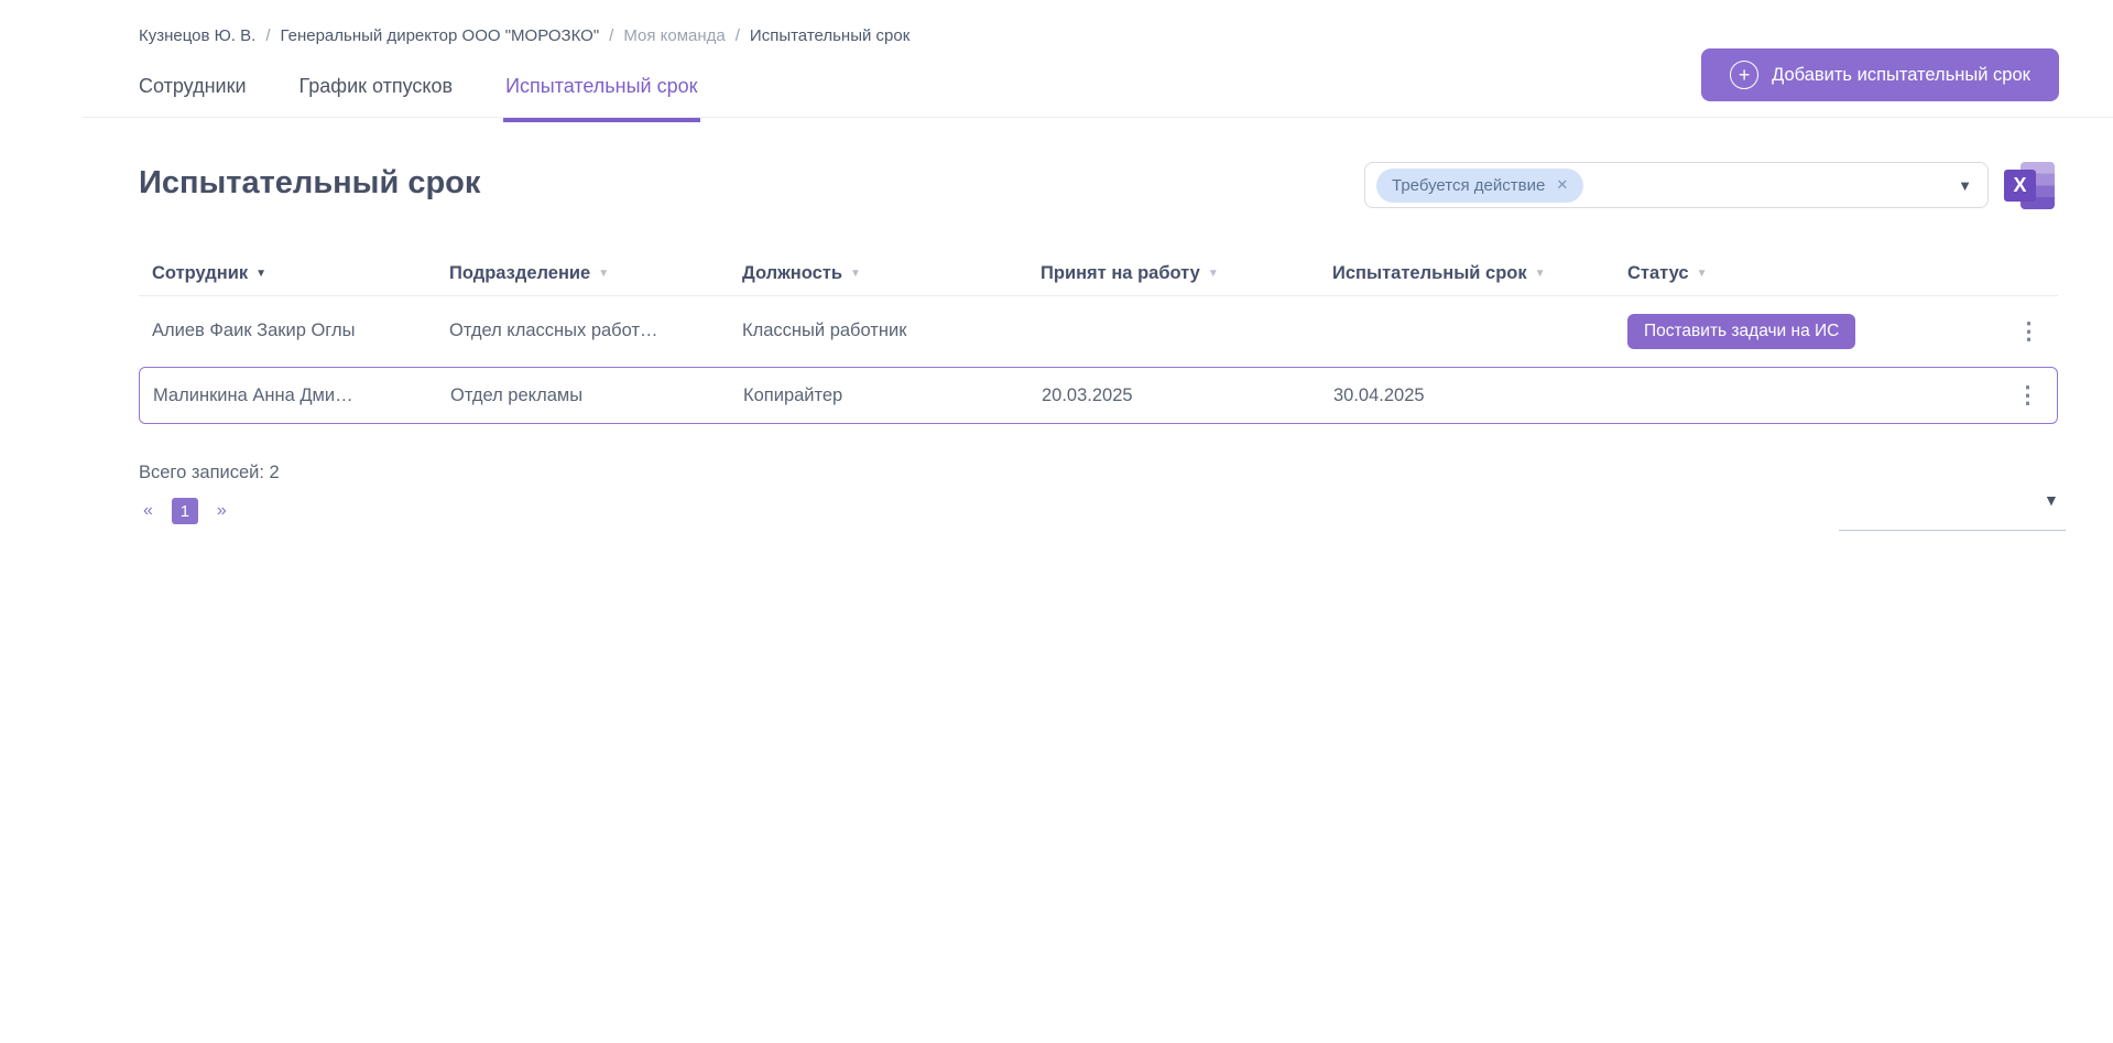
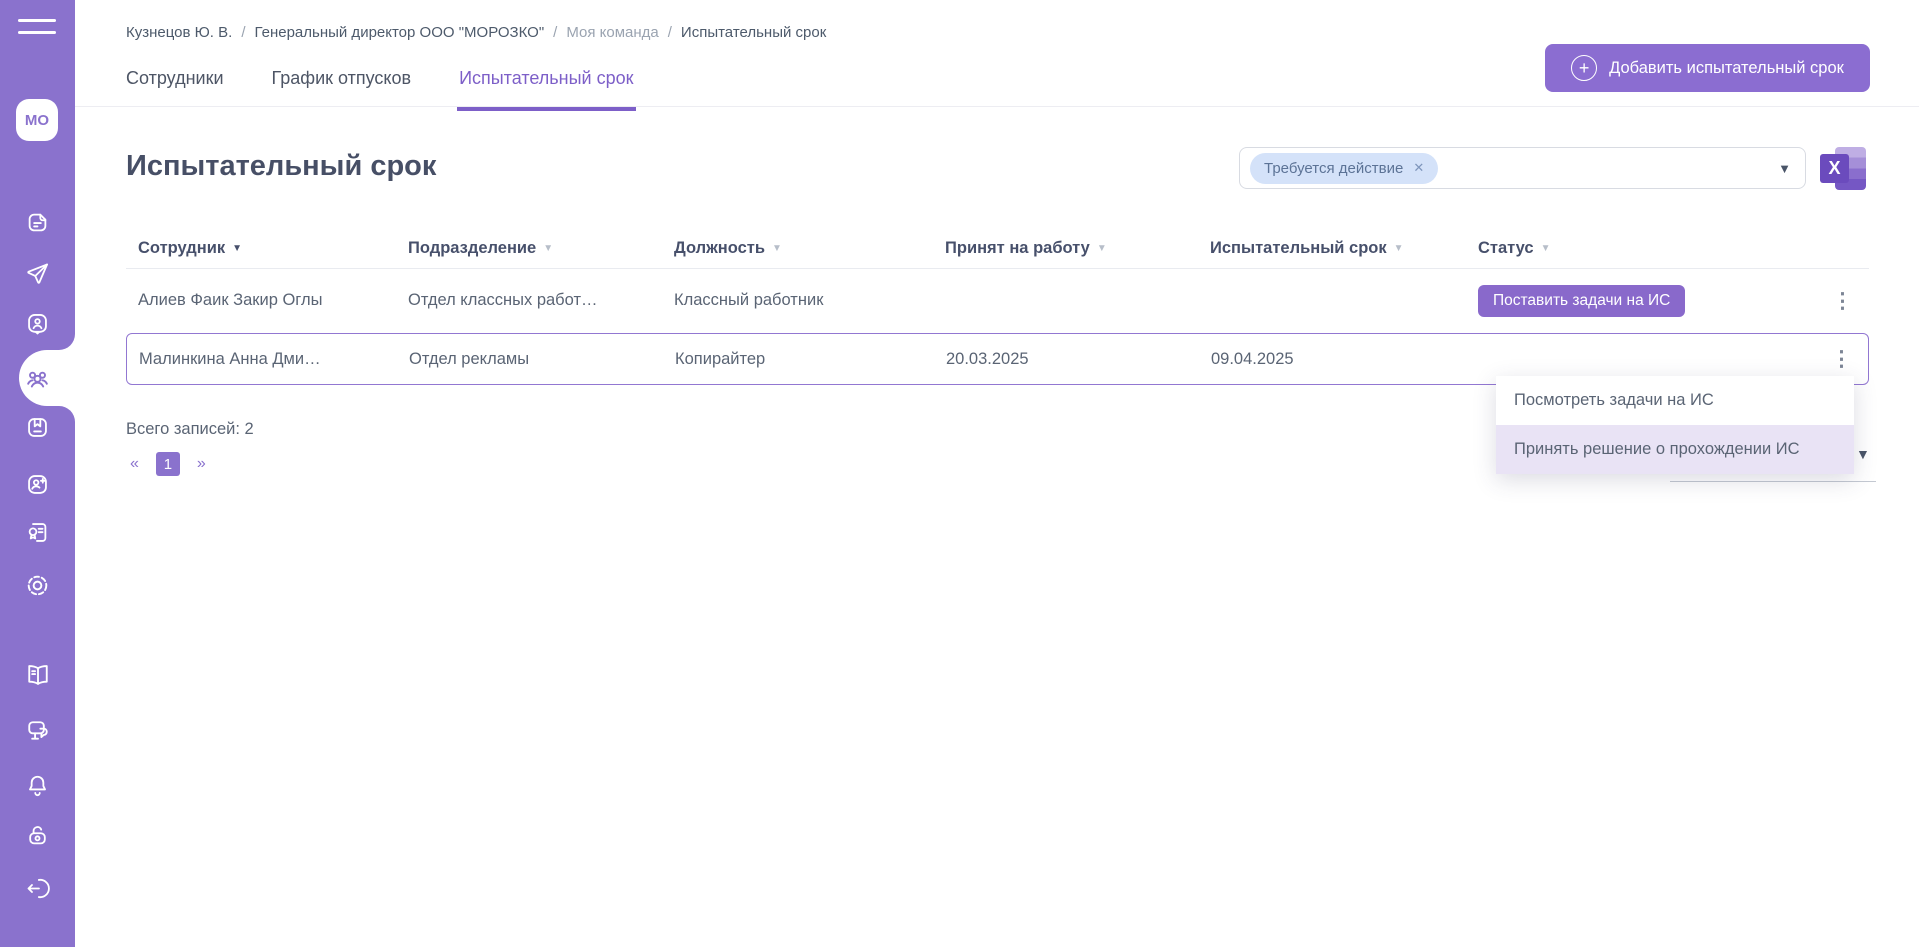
+ МО
  Кузнецов Ю. В.
  /
  Генеральный директор ООО "МОРОЗКО"
  /
  Моя команда
  /
  Испытательный срок
  Сотрудники
  График отпусков
  Испытательный срок
  +
  Добавить испытательный срок
  Испытательный срок
  Требуется действие
  ✕
  ▼
  X
  Сотрудник
  ▼
  Подразделение
  ▼
  Должность
  ▼
  Принят на работу
  ▼
  Испытательный срок
  ▼
  Статус
  ▼
  Алиев Фаик Закир Оглы
  Отдел классных работ…
  Классный работник
  Поставить задачи на ИС
  ⋮
  Малинкина Анна Дми…
  Отдел рекламы
  Копирайтер
  20.03.2025
- 30.04.2025
+ 09.04.2025
  ⋮
  ▼
+ Посмотреть задачи на ИС
+ Принять решение о прохождении ИС
  Всего записей: 2
  «
  1
  »
